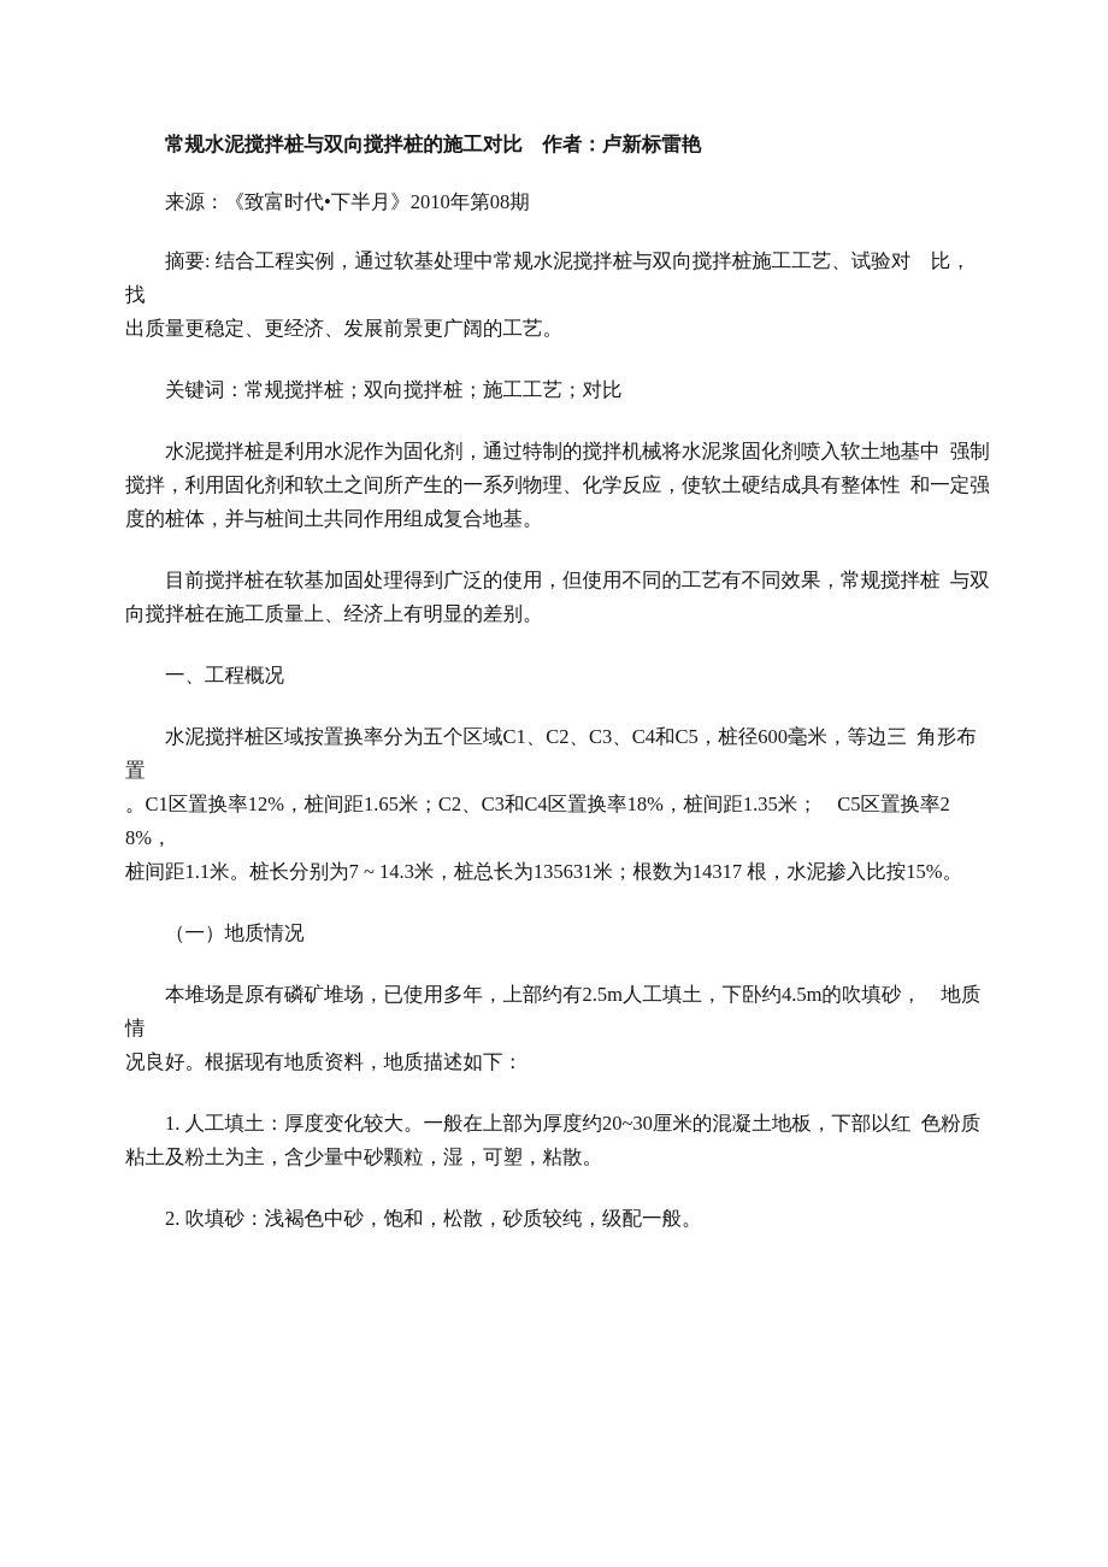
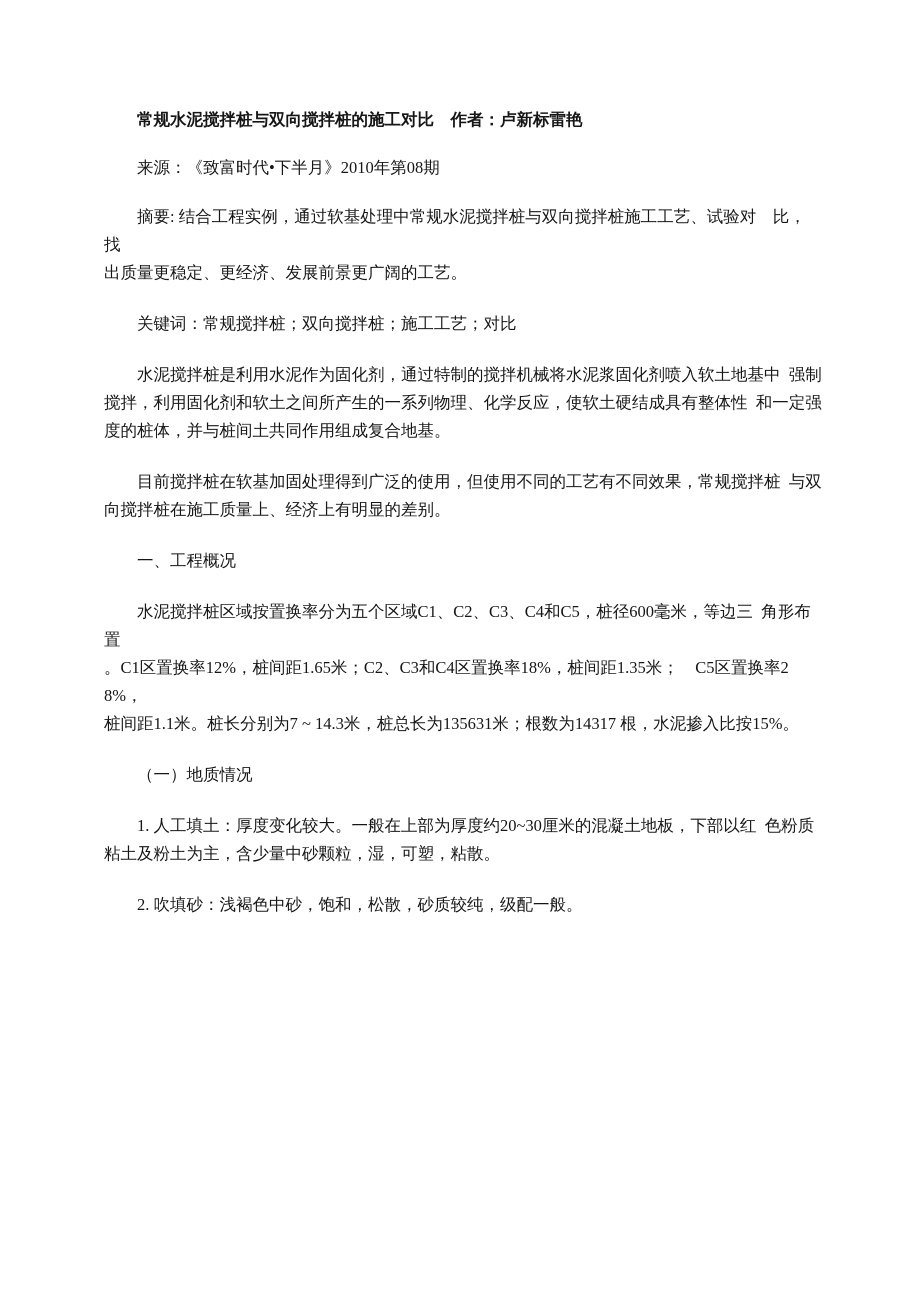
  常规水泥搅拌桩与双向搅拌桩的施工对比 作者：卢新标雷艳
  来源：《致富时代•下半月》2010年第08期
  摘要: 结合工程实例，通过软基处理中常规水泥搅拌桩与双向搅拌桩施工工艺、试验对 比，找
  出质量更稳定、更经济、发展前景更广阔的工艺。
  关键词：常规搅拌桩；双向搅拌桩；施工工艺；对比
  水泥搅拌桩是利用水泥作为固化剂，通过特制的搅拌机械将水泥浆固化剂喷入软土地基中 强制
  搅拌，利用固化剂和软土之间所产生的一系列物理、化学反应，使软土硬结成具有整体性 和一定强
  度的桩体，并与桩间土共同作用组成复合地基。
  目前搅拌桩在软基加固处理得到广泛的使用，但使用不同的工艺有不同效果，常规搅拌桩 与双
  向搅拌桩在施工质量上、经济上有明显的差别。
  一、工程概况
  水泥搅拌桩区域按置换率分为五个区域C1、C2、C3、C4和C5，桩径600毫米，等边三 角形布置
  。C1区置换率12%，桩间距1.65米；C2、C3和C4区置换率18%，桩间距1.35米； C5区置换率28%，
  桩间距1.1米。桩长分别为7 ~ 14.3米，桩总长为135631米；根数为14317 根，水泥掺入比按15%。
  （一）地质情况
- 本堆场是原有磷矿堆场，已使用多年，上部约有2.5m人工填土，下卧约4.5m的吹填砂， 地质情
- 况良好。根据现有地质资料，地质描述如下：
  1. 人工填土：厚度变化较大。一般在上部为厚度约20~30厘米的混凝土地板，下部以红 色粉质
  粘土及粉土为主，含少量中砂颗粒，湿，可塑，粘散。
  2. 吹填砂：浅褐色中砂，饱和，松散，砂质较纯，级配一般。
